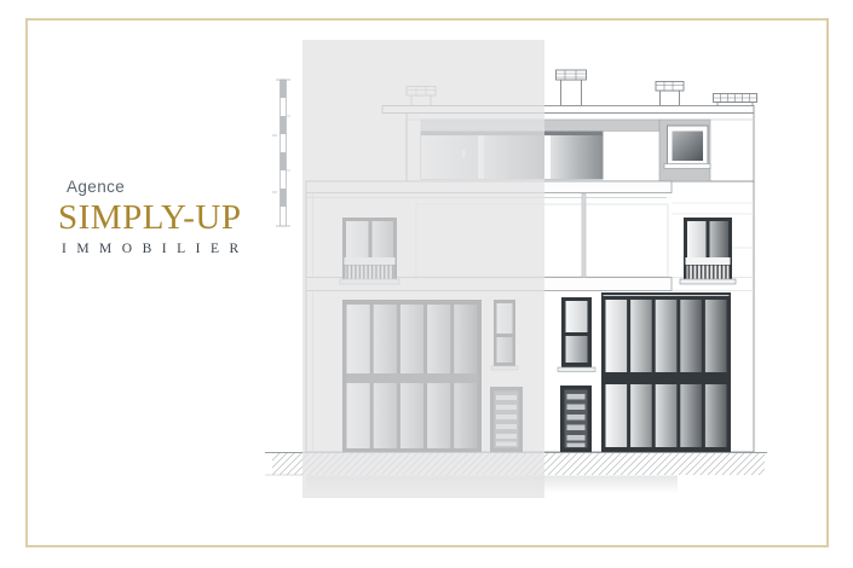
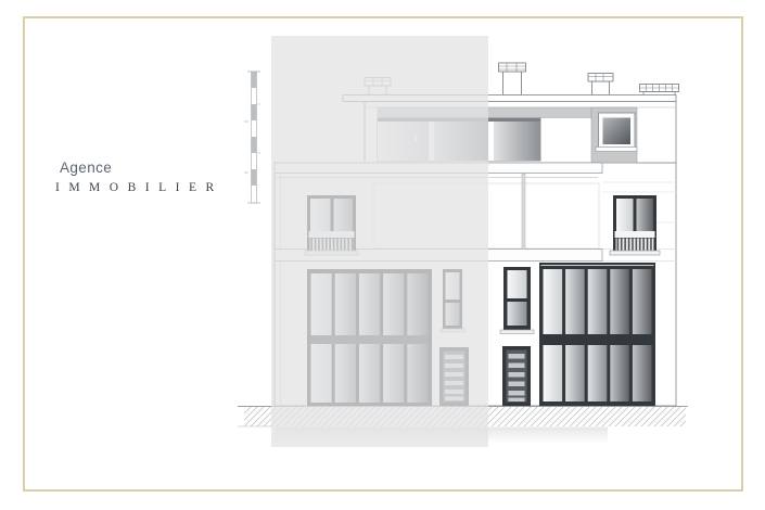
  Agence
- SIMPLY-UP
  IMMOBILIER
